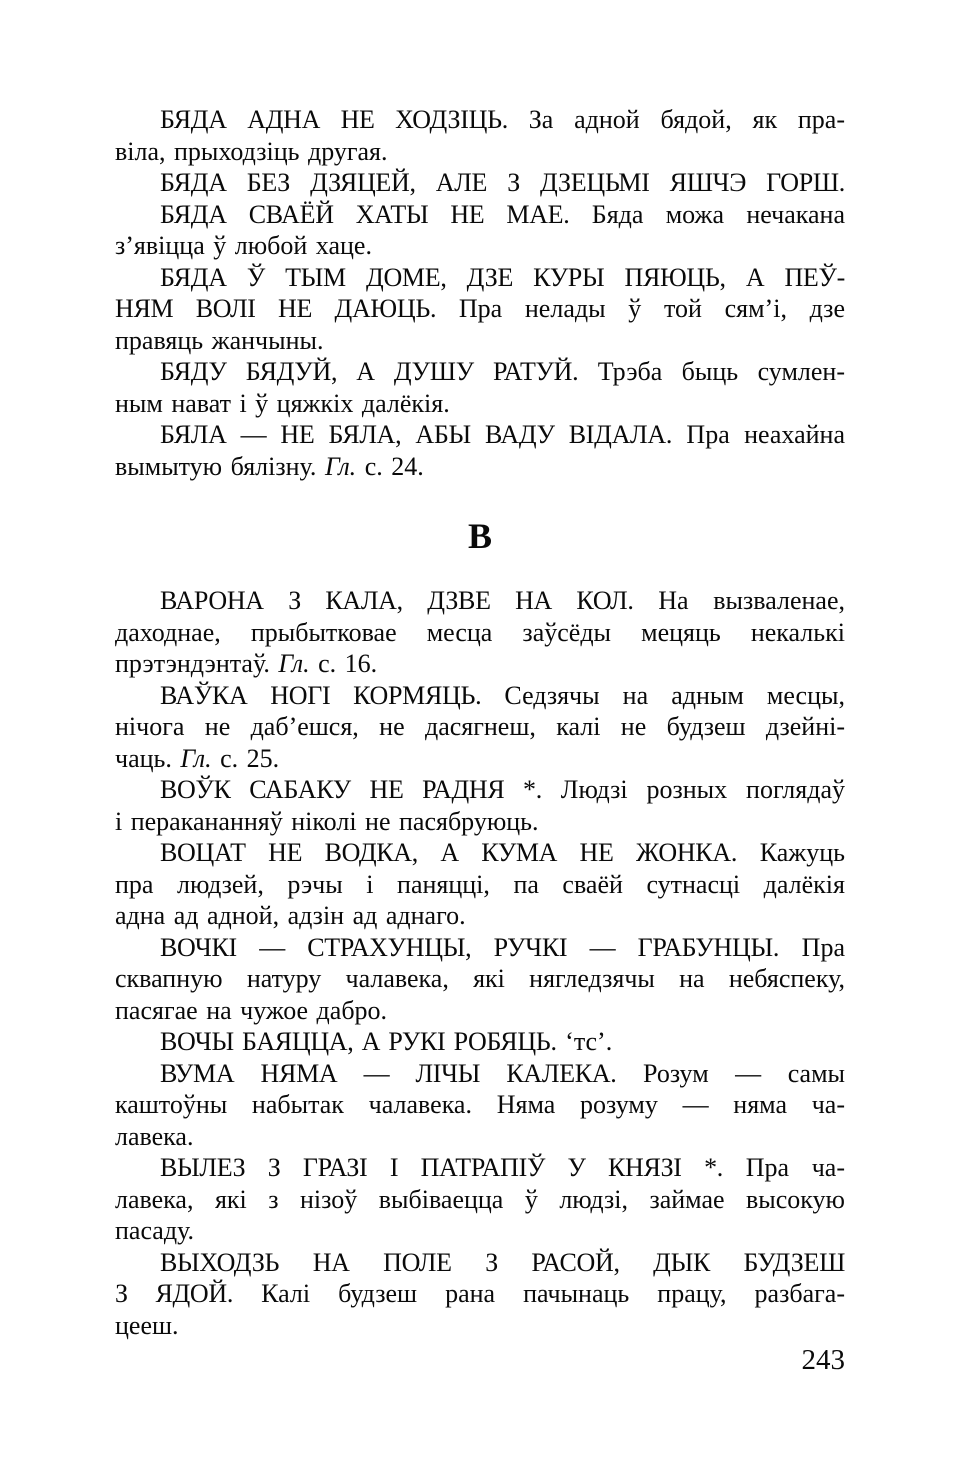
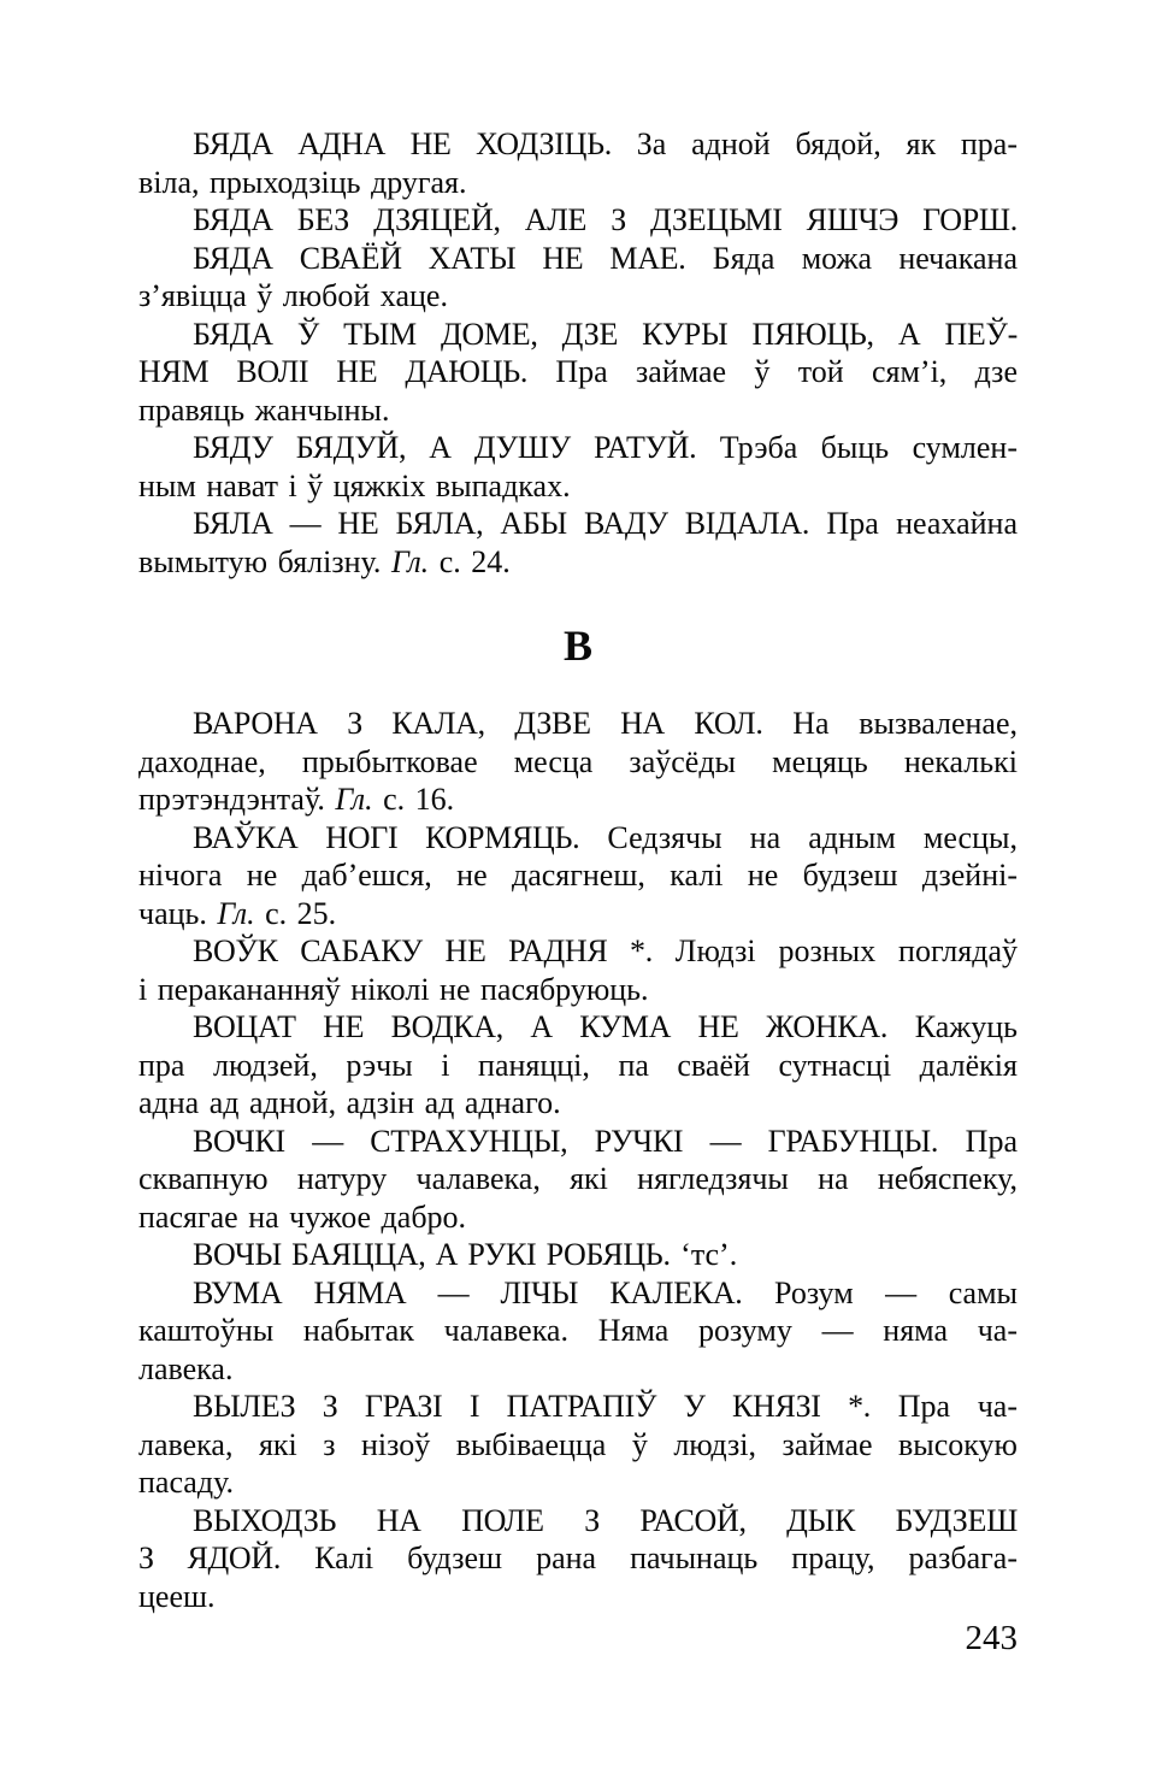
  БЯДА АДНА НЕ ХОДЗІЦЬ. За адной бядой, як пра-
  віла, прыходзіць другая.
  БЯДА БЕЗ ДЗЯЦЕЙ, АЛЕ З ДЗЕЦЬМІ ЯШЧЭ ГОРШ.
  БЯДА СВАЁЙ ХАТЫ НЕ МАЕ. Бяда можа нечакана
  з’явіцца ў любой хаце.
  БЯДА Ў ТЫМ ДОМЕ, ДЗЕ КУРЫ ПЯЮЦЬ, А ПЕЎ-
- НЯМ ВОЛІ НЕ ДАЮЦЬ. Пра нелады ў той сям’і, дзе
+ НЯМ ВОЛІ НЕ ДАЮЦЬ. Пра займае ў той сям’і, дзе
  правяць жанчыны.
  БЯДУ БЯДУЙ, А ДУШУ РАТУЙ. Трэба быць сумлен-
- ным нават і ў цяжкіх далёкія.
+ ным нават і ў цяжкіх выпадках.
  БЯЛА — НЕ БЯЛА, АБЫ ВАДУ ВІДАЛА. Пра неахайна
  вымытую бялізну. Гл. с. 24.
  В
  ВАРОНА З КАЛА, ДЗВЕ НА КОЛ. На вызваленае,
  даходнае, прыбытковае месца заўсёды мецяць некалькі
  прэтэндэнтаў. Гл. с. 16.
  ВАЎКА НОГІ КОРМЯЦЬ. Седзячы на адным месцы,
  нічога не даб’ешся, не дасягнеш, калі не будзеш дзейні-
  чаць. Гл. с. 25.
  ВОЎК САБАКУ НЕ РАДНЯ *. Людзі розных поглядаў
  і перакананняў ніколі не пасябруюць.
  ВОЦАТ НЕ ВОДКА, А КУМА НЕ ЖОНКА. Кажуць
  пра людзей, рэчы і паняцці, па сваёй сутнасці далёкія
  адна ад адной, адзін ад аднаго.
  ВОЧКІ — СТРАХУНЦЫ, РУЧКІ — ГРАБУНЦЫ. Пра
  сквапную натуру чалавека, які нягледзячы на небяспеку,
  пасягае на чужое дабро.
  ВОЧЫ БАЯЦЦА, А РУКІ РОБЯЦЬ. ‘тс’.
  ВУМА НЯМА — ЛІЧЫ КАЛЕКА. Розум — самы
  каштоўны набытак чалавека. Няма розуму — няма ча-
  лавека.
  ВЫЛЕЗ З ГРАЗІ І ПАТРАПІЎ У КНЯЗІ *. Пра ча-
  лавека, які з нізоў выбіваецца ў людзі, займае высокую
  пасаду.
  ВЫХОДЗЬ НА ПОЛЕ З РАСОЙ, ДЫК БУДЗЕШ
  З ЯДОЙ. Калі будзеш рана пачынаць працу, разбага-
  цееш.
  243
